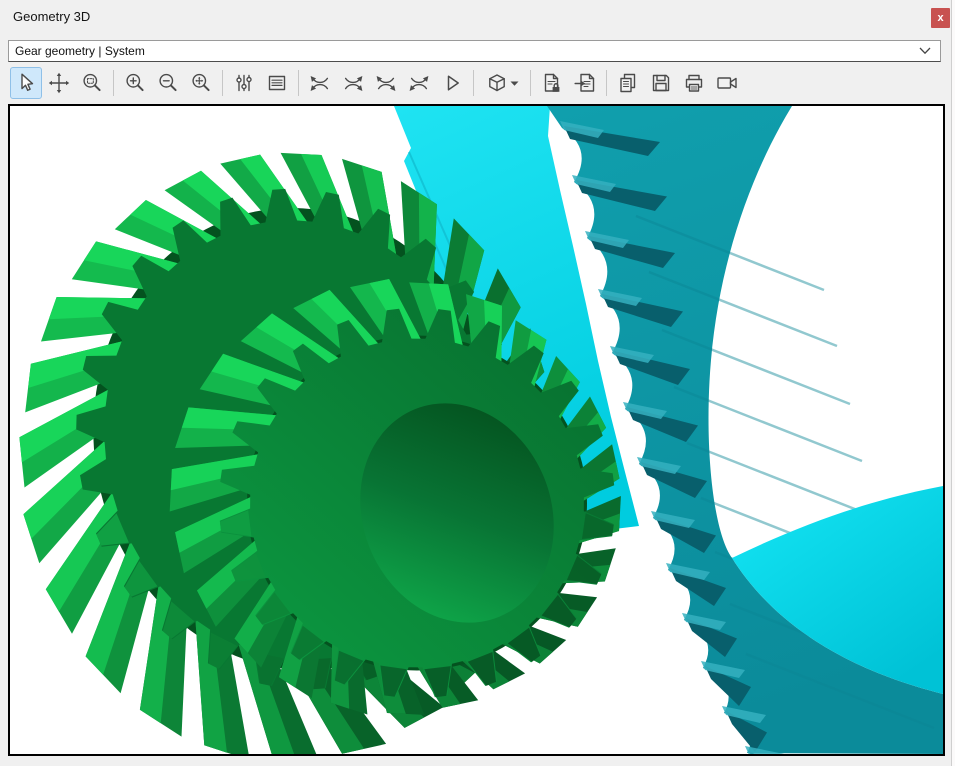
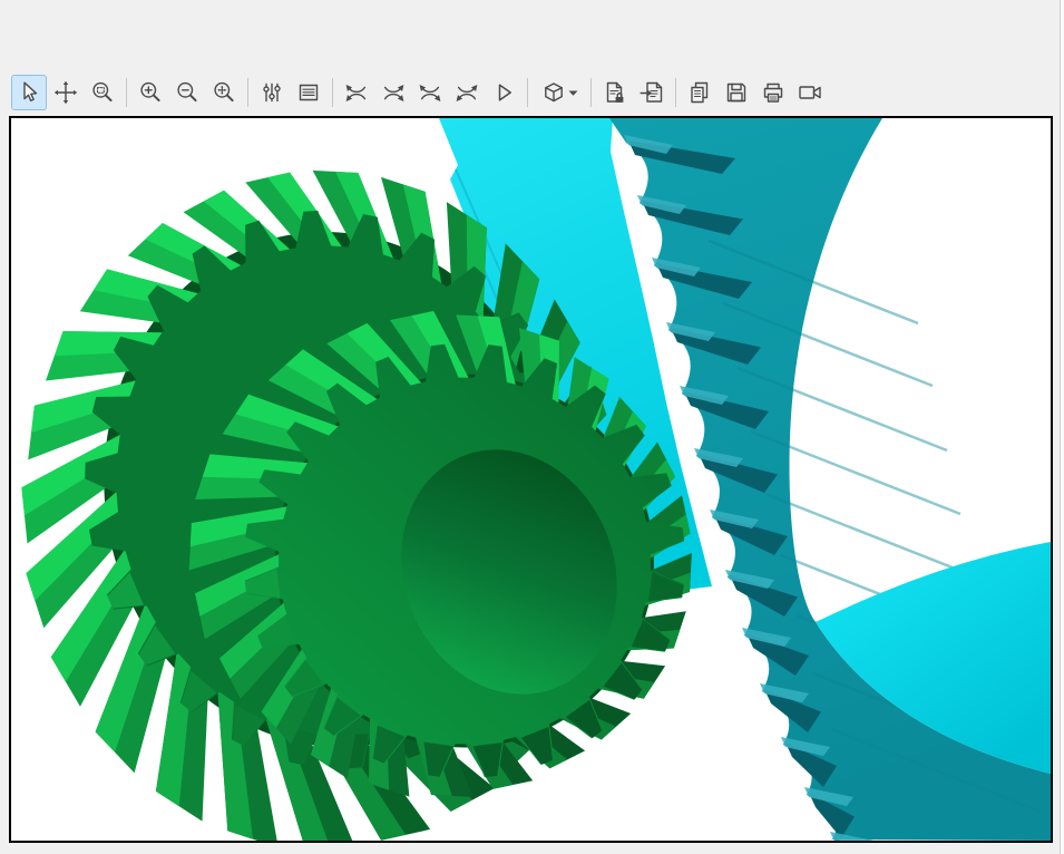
- Geometry 3D
- x
- Gear geometry | System
